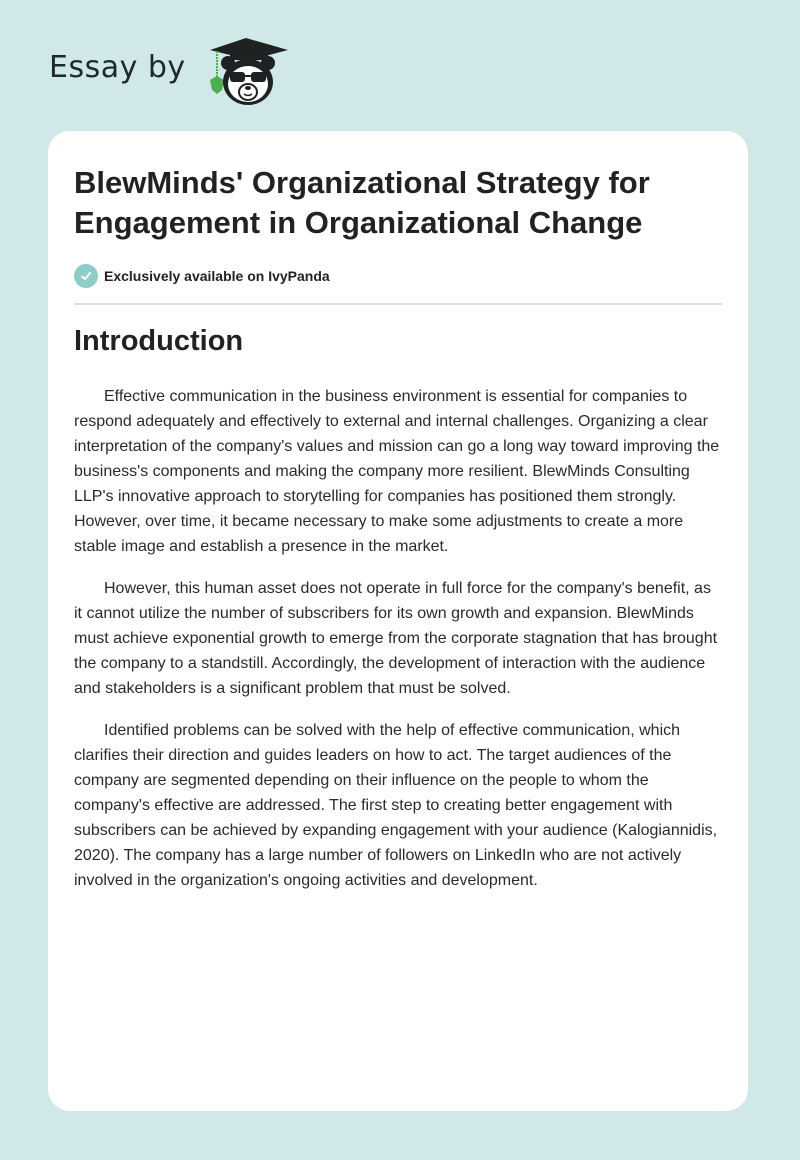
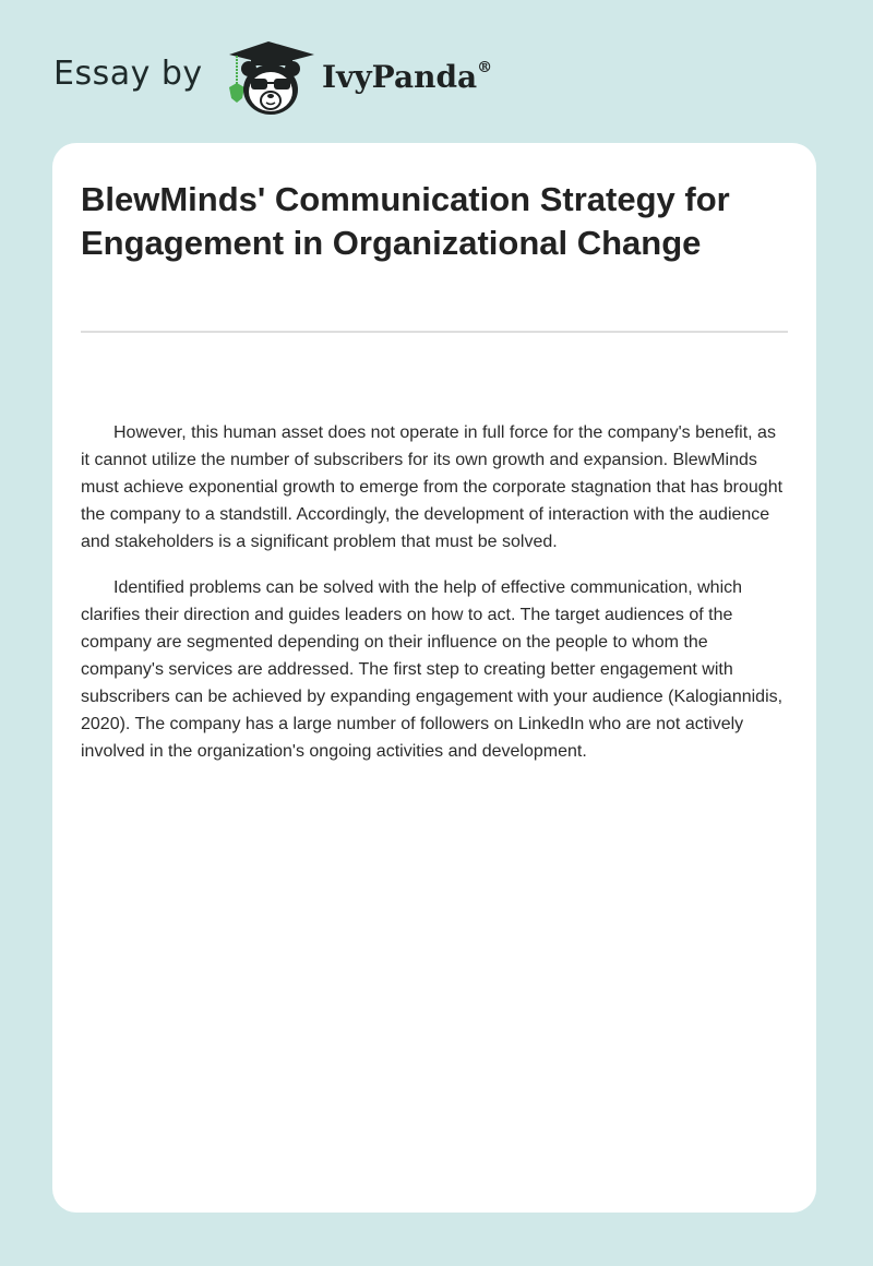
  Essay by
+ IvyPanda®
- BlewMinds' Organizational Strategy for Engagement in Organizational Change
+ BlewMinds' Communication Strategy for Engagement in Organizational Change
- Exclusively available on IvyPanda
- Introduction
- Effective communication in the business environment is essential for companies to respond adequately and effectively to external and internal challenges. Organizing a clear interpretation of the company's values and mission can go a long way toward improving the business's components and making the company more resilient. BlewMinds Consulting LLP's innovative approach to storytelling for companies has positioned them strongly. However, over time, it became necessary to make some adjustments to create a more stable image and establish a presence in the market.
  However, this human asset does not operate in full force for the company's benefit, as it cannot utilize the number of subscribers for its own growth and expansion. BlewMinds must achieve exponential growth to emerge from the corporate stagnation that has brought the company to a standstill. Accordingly, the development of interaction with the audience and stakeholders is a significant problem that must be solved.
- Identified problems can be solved with the help of effective communication, which clarifies their direction and guides leaders on how to act. The target audiences of the company are segmented depending on their influence on the people to whom the company's effective are addressed. The first step to creating better engagement with subscribers can be achieved by expanding engagement with your audience (Kalogiannidis, 2020). The company has a large number of followers on LinkedIn who are not actively involved in the organization's ongoing activities and development.
+ Identified problems can be solved with the help of effective communication, which clarifies their direction and guides leaders on how to act. The target audiences of the company are segmented depending on their influence on the people to whom the company's services are addressed. The first step to creating better engagement with subscribers can be achieved by expanding engagement with your audience (Kalogiannidis, 2020). The company has a large number of followers on LinkedIn who are not actively involved in the organization's ongoing activities and development.
